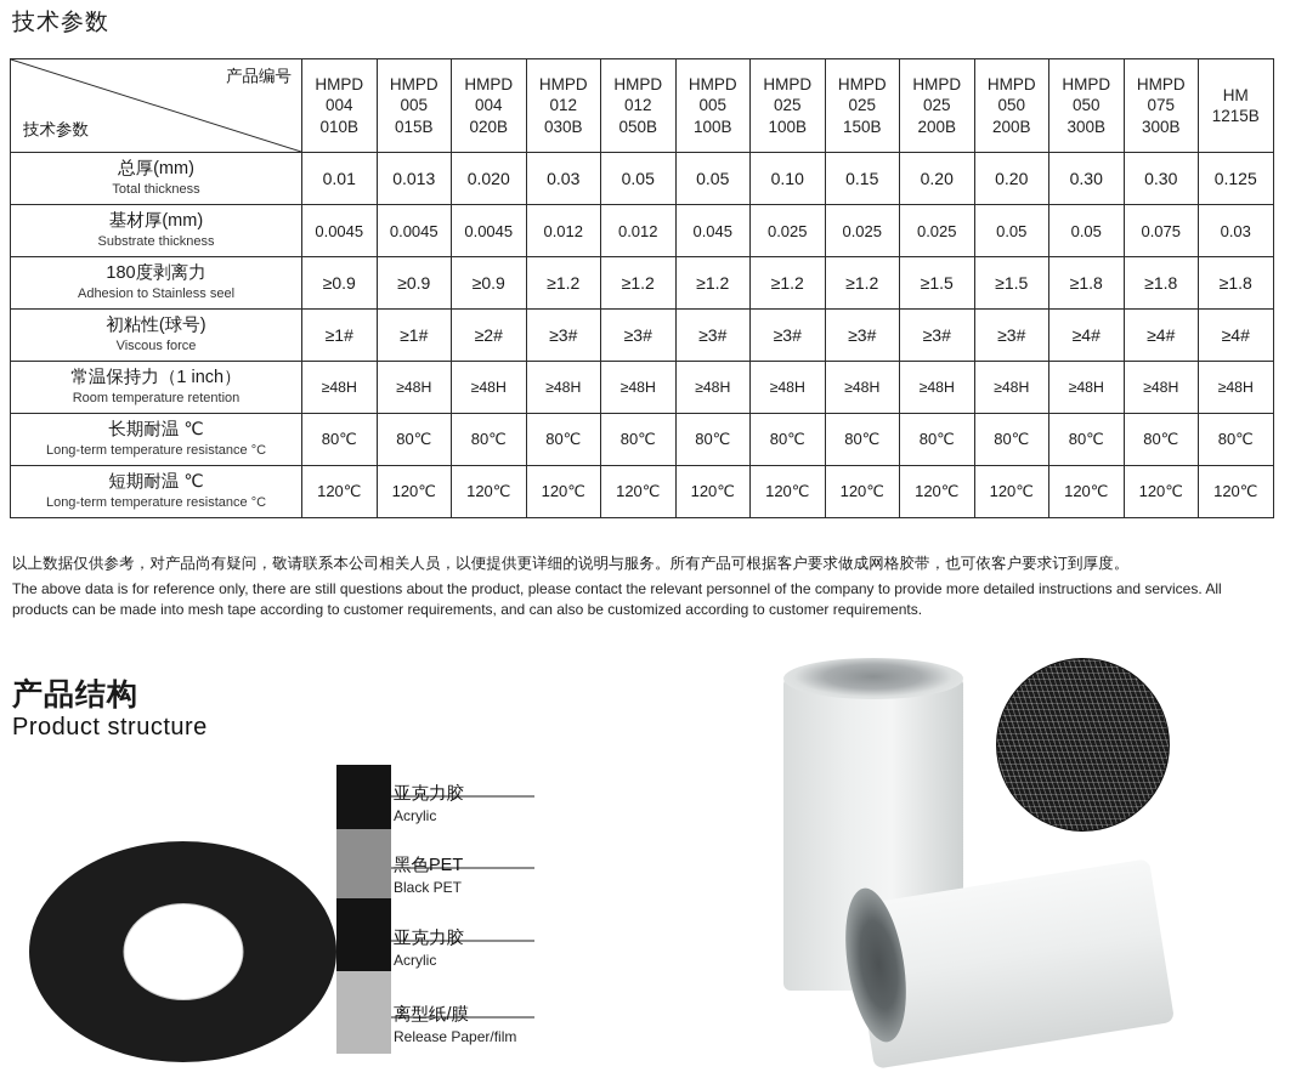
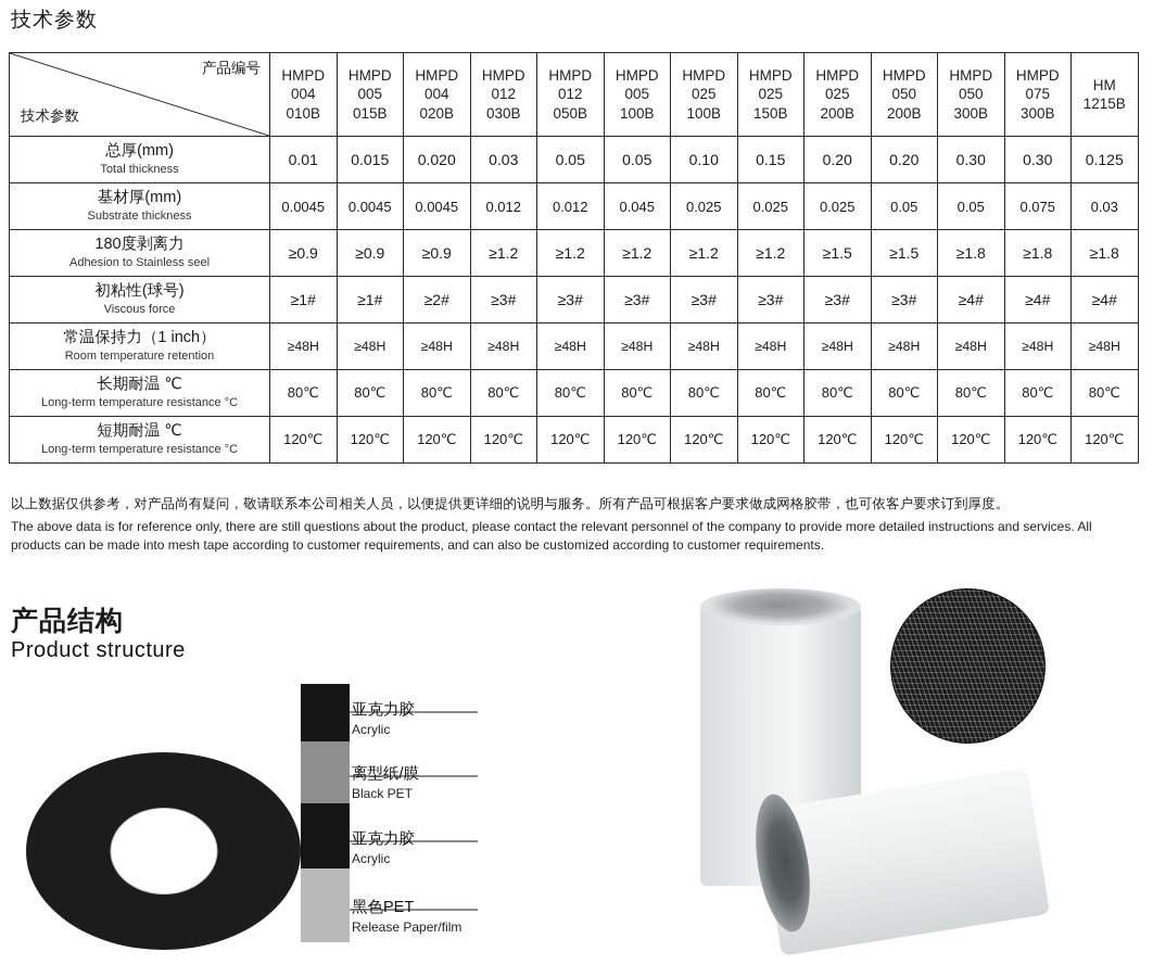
  技术参数
  产品编号 技术参数	HMPD 004 010B	HMPD 005 015B	HMPD 004 020B	HMPD 012 030B	HMPD 012 050B	HMPD 005 100B	HMPD 025 100B	HMPD 025 150B	HMPD 025 200B	HMPD 050 200B	HMPD 050 300B	HMPD 075 300B	HM 1215B
- 总厚(mm) Total thickness	0.01	0.013	0.020	0.03	0.05	0.05	0.10	0.15	0.20	0.20	0.30	0.30	0.125
+ 总厚(mm) Total thickness	0.01	0.015	0.020	0.03	0.05	0.05	0.10	0.15	0.20	0.20	0.30	0.30	0.125
  基材厚(mm) Substrate thickness	0.0045	0.0045	0.0045	0.012	0.012	0.045	0.025	0.025	0.025	0.05	0.05	0.075	0.03
  180度剥离力 Adhesion to Stainless seel	≥0.9	≥0.9	≥0.9	≥1.2	≥1.2	≥1.2	≥1.2	≥1.2	≥1.5	≥1.5	≥1.8	≥1.8	≥1.8
  初粘性(球号) Viscous force	≥1#	≥1#	≥2#	≥3#	≥3#	≥3#	≥3#	≥3#	≥3#	≥3#	≥4#	≥4#	≥4#
  常温保持力（1 inch） Room temperature retention	≥48H	≥48H	≥48H	≥48H	≥48H	≥48H	≥48H	≥48H	≥48H	≥48H	≥48H	≥48H	≥48H
  长期耐温 ℃ Long-term temperature resistance °C	80℃	80℃	80℃	80℃	80℃	80℃	80℃	80℃	80℃	80℃	80℃	80℃	80℃
  短期耐温 ℃ Long-term temperature resistance °C	120℃	120℃	120℃	120℃	120℃	120℃	120℃	120℃	120℃	120℃	120℃	120℃	120℃
  以上数据仅供参考，对产品尚有疑问，敬请联系本公司相关人员，以便提供更详细的说明与服务。所有产品可根据客户要求做成网格胶带，也可依客户要求订到厚度。
  The above data is for reference only, there are still questions about the product, please contact the relevant personnel of the company to provide more detailed instructions and services. All products can be made into mesh tape according to customer requirements, and can also be customized according to customer requirements.
  产品结构
  Product structure
  亚克力胶
  Acrylic
- 黑色PET
+ 离型纸/膜
  Black PET
  亚克力胶
  Acrylic
- 离型纸/膜
+ 黑色PET
  Release Paper/film
